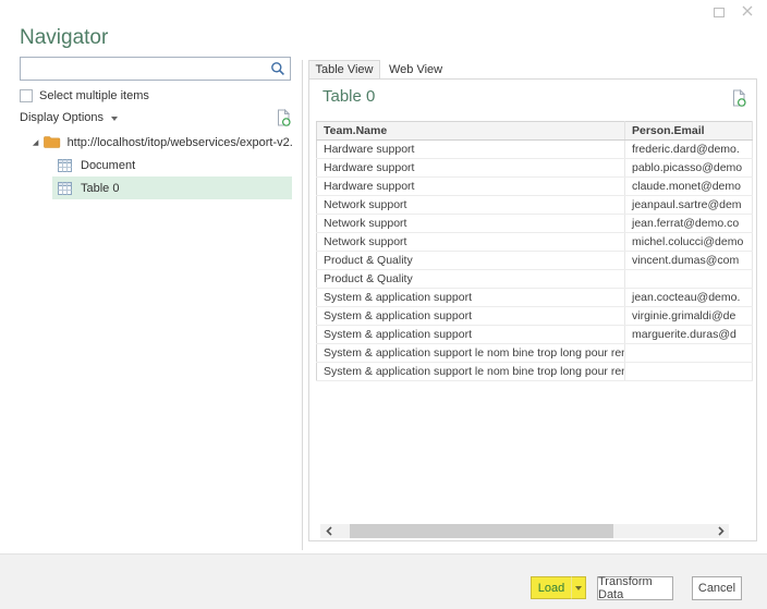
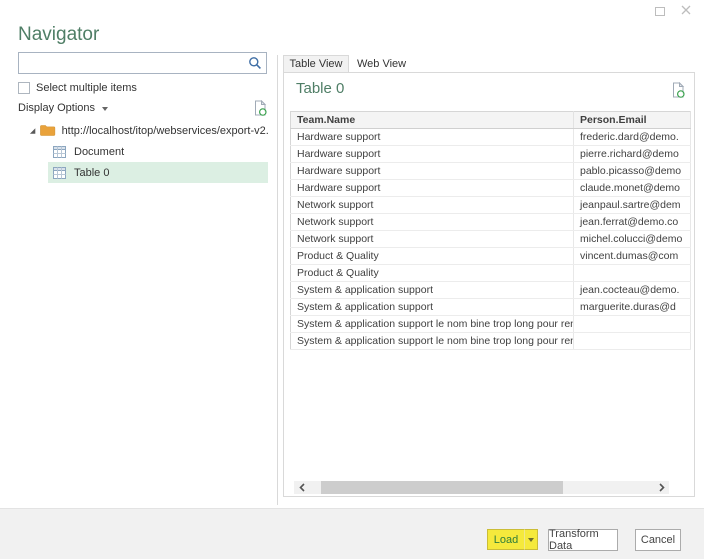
  Navigator
  Select multiple items
  Display Options
  http://localhost/itop/webservices/export-v2.
  Document
  Table 0
  Table View
  Web View
  Table 0
  Team.Name	Person.Email
  Hardware support	frederic.dard@demo.
+ Hardware support	pierre.richard@demo
  Hardware support	pablo.picasso@demo
  Hardware support	claude.monet@demo
  Network support	jeanpaul.sartre@dem
  Network support	jean.ferrat@demo.co
  Network support	michel.colucci@demo
  Product & Quality	vincent.dumas@com
  Product & Quality
  System & application support	jean.cocteau@demo.
- System & application support	virginie.grimaldi@de
  System & application support	marguerite.duras@d
  System & application support le nom bine trop long pour ren
  System & application support le nom bine trop long pour ren
  Load
  Transform Data
  Cancel
